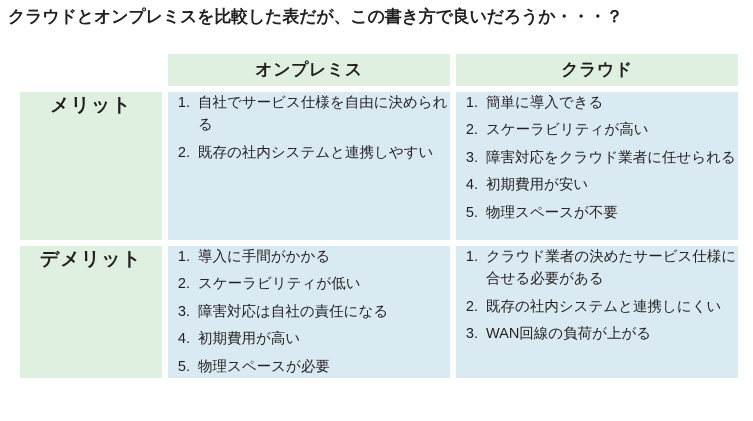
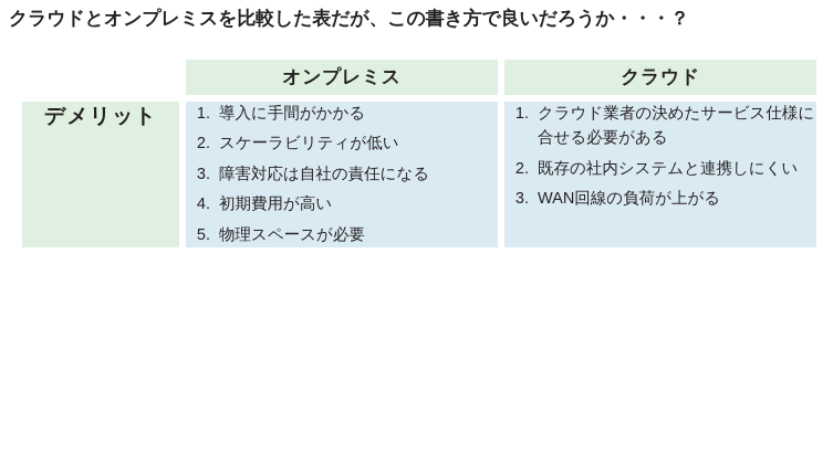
  クラウドとオンプレミスを比較した表だが、この書き方で良いだろうか・・・？
  	オンプレミス	クラウド
- メリット	自社でサービス仕様を自由に決められる 既存の社内システムと連携しやすい	簡単に導入できる スケーラビリティが高い 障害対応をクラウド業者に任せられる 初期費用が安い 物理スペースが不要
  デメリット	導入に手間がかかる スケーラビリティが低い 障害対応は自社の責任になる 初期費用が高い 物理スペースが必要	クラウド業者の決めたサービス仕様に合せる必要がある 既存の社内システムと連携しにくい WAN回線の負荷が上がる
